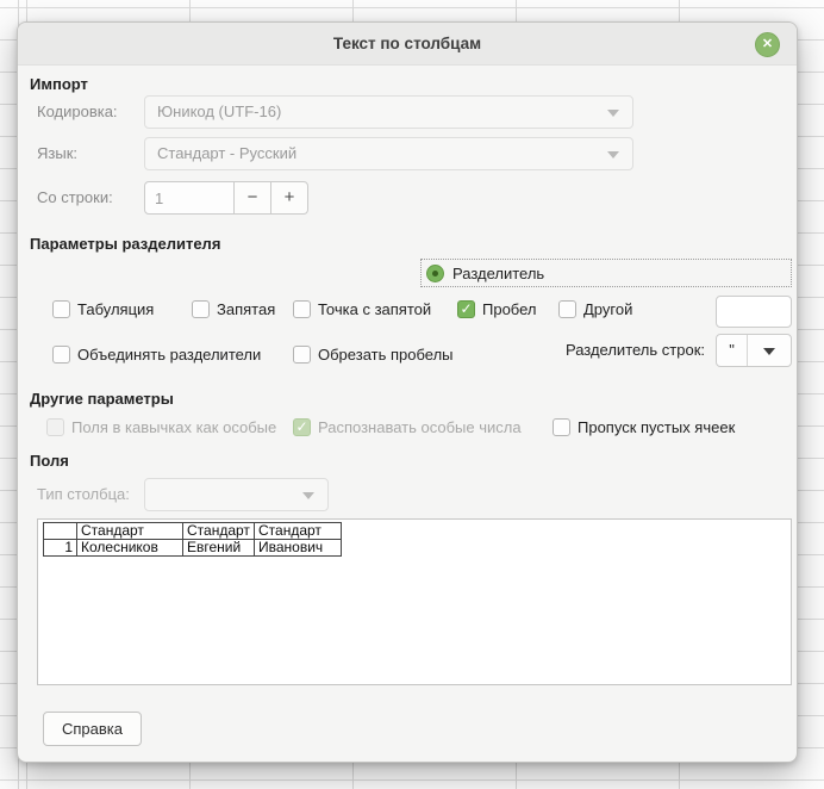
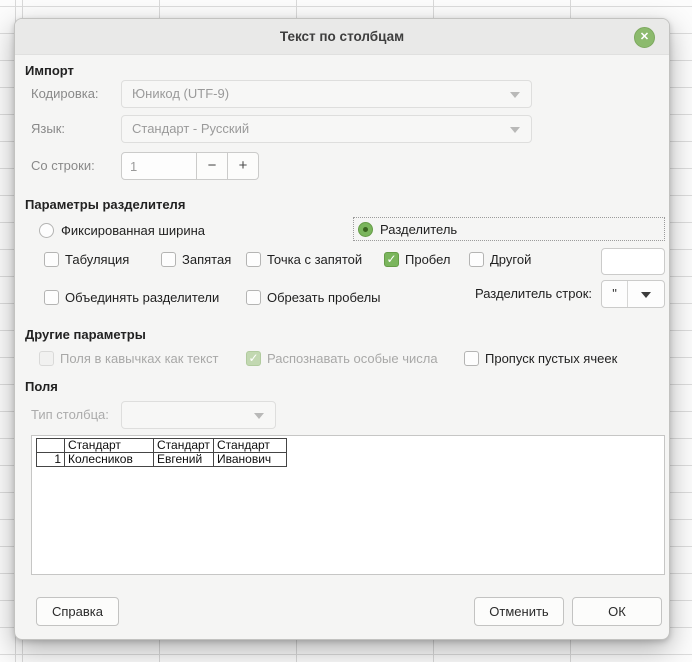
  Текст по столбцам
  ✕
  Импорт
  Кодировка:
- Юникод (UTF-16)
+ Юникод (UTF-9)
  Язык:
  Стандарт - Русский
  Со строки:
  1
  −
  +
  Параметры разделителя
+ Фиксированная ширина
  Разделитель
  Табуляция
  Запятая
  Точка с запятой
  ✓
  Пробел
  Другой
  Объединять разделители
  Обрезать пробелы
  Разделитель строк:
  "
  Другие параметры
- Поля в кавычках как особые
+ Поля в кавычках как текст
  ✓
  Распознавать особые числа
  Пропуск пустых ячеек
  Поля
  Тип столбца:
  	Стандарт	Стандарт	Стандарт
  1	Колесников	Евгений	Иванович
  Справка
+ Отменить
+ ОК
